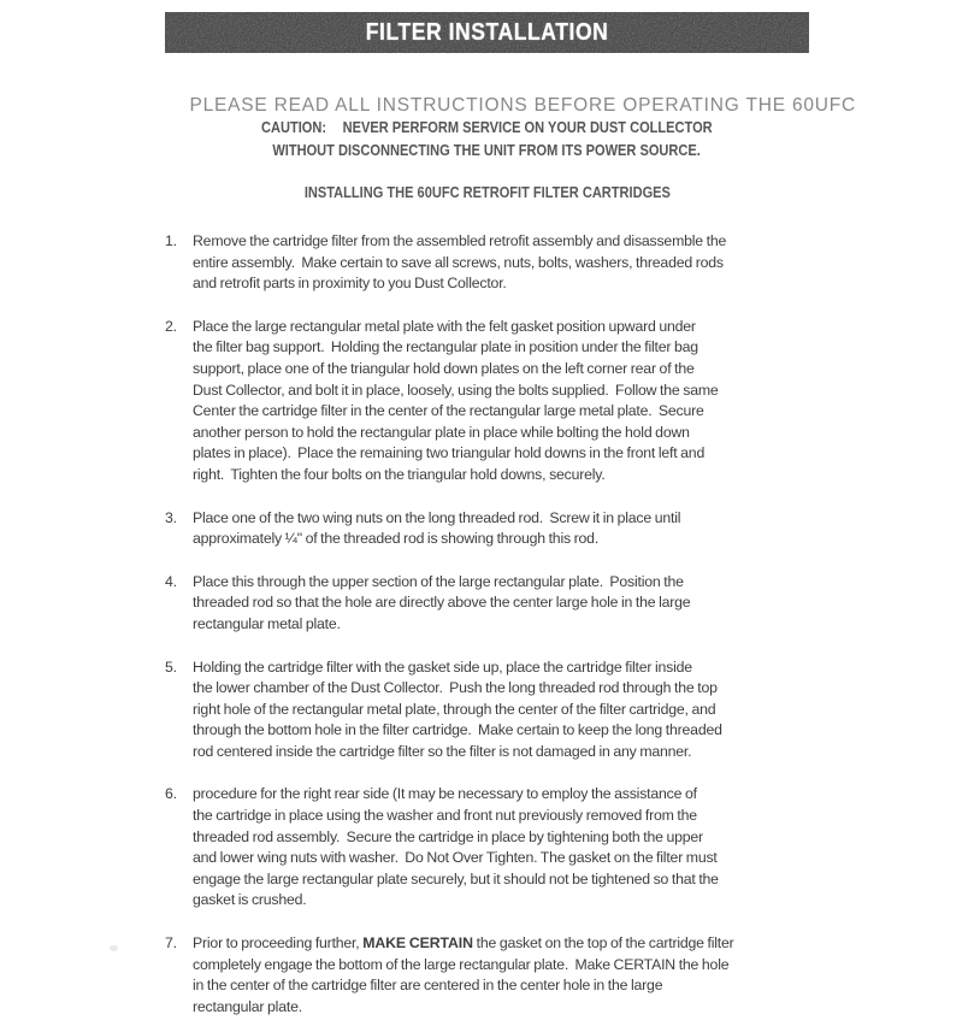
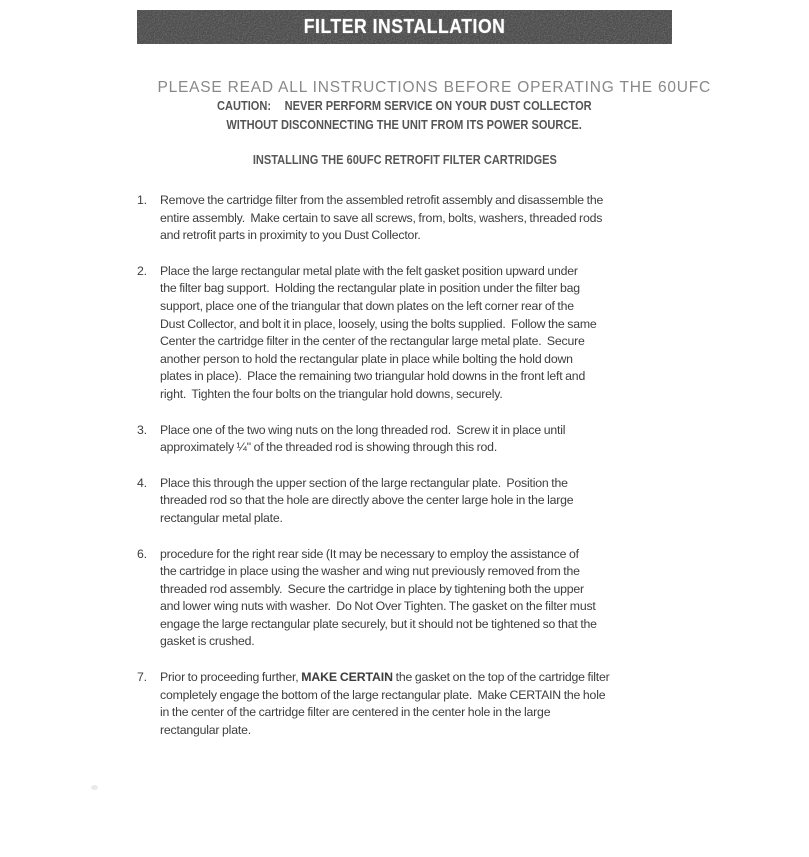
  FILTER INSTALLATION
  PLEASE READ ALL INSTRUCTIONS BEFORE OPERATING THE 60UFC
  CAUTION: NEVER PERFORM SERVICE ON YOUR DUST COLLECTOR
  WITHOUT DISCONNECTING THE UNIT FROM ITS POWER SOURCE.
  INSTALLING THE 60UFC RETROFIT FILTER CARTRIDGES
  1.
  Remove the cartridge filter from the assembled retrofit assembly and disassemble the
- entire assembly. Make certain to save all screws, nuts, bolts, washers, threaded rods
+ entire assembly. Make certain to save all screws, from, bolts, washers, threaded rods
  and retrofit parts in proximity to you Dust Collector.
  2.
  Place the large rectangular metal plate with the felt gasket position upward under
  the filter bag support. Holding the rectangular plate in position under the filter bag
- support, place one of the triangular hold down plates on the left corner rear of the
+ support, place one of the triangular that down plates on the left corner rear of the
  Dust Collector, and bolt it in place, loosely, using the bolts supplied. Follow the same
  Center the cartridge filter in the center of the rectangular large metal plate. Secure
  another person to hold the rectangular plate in place while bolting the hold down
  plates in place). Place the remaining two triangular hold downs in the front left and
  right. Tighten the four bolts on the triangular hold downs, securely.
  3.
  Place one of the two wing nuts on the long threaded rod. Screw it in place until
  approximately ¼" of the threaded rod is showing through this rod.
  4.
  Place this through the upper section of the large rectangular plate. Position the
  threaded rod so that the hole are directly above the center large hole in the large
  rectangular metal plate.
- 5.
- Holding the cartridge filter with the gasket side up, place the cartridge filter inside
- the lower chamber of the Dust Collector. Push the long threaded rod through the top
- right hole of the rectangular metal plate, through the center of the filter cartridge, and
- through the bottom hole in the filter cartridge. Make certain to keep the long threaded
- rod centered inside the cartridge filter so the filter is not damaged in any manner.
  6.
  procedure for the right rear side (It may be necessary to employ the assistance of
- the cartridge in place using the washer and front nut previously removed from the
+ the cartridge in place using the washer and wing nut previously removed from the
  threaded rod assembly. Secure the cartridge in place by tightening both the upper
  and lower wing nuts with washer. Do Not Over Tighten. The gasket on the filter must
  engage the large rectangular plate securely, but it should not be tightened so that the
  gasket is crushed.
  7.
  Prior to proceeding further, MAKE CERTAIN the gasket on the top of the cartridge filter
  completely engage the bottom of the large rectangular plate. Make CERTAIN the hole
  in the center of the cartridge filter are centered in the center hole in the large
  rectangular plate.
